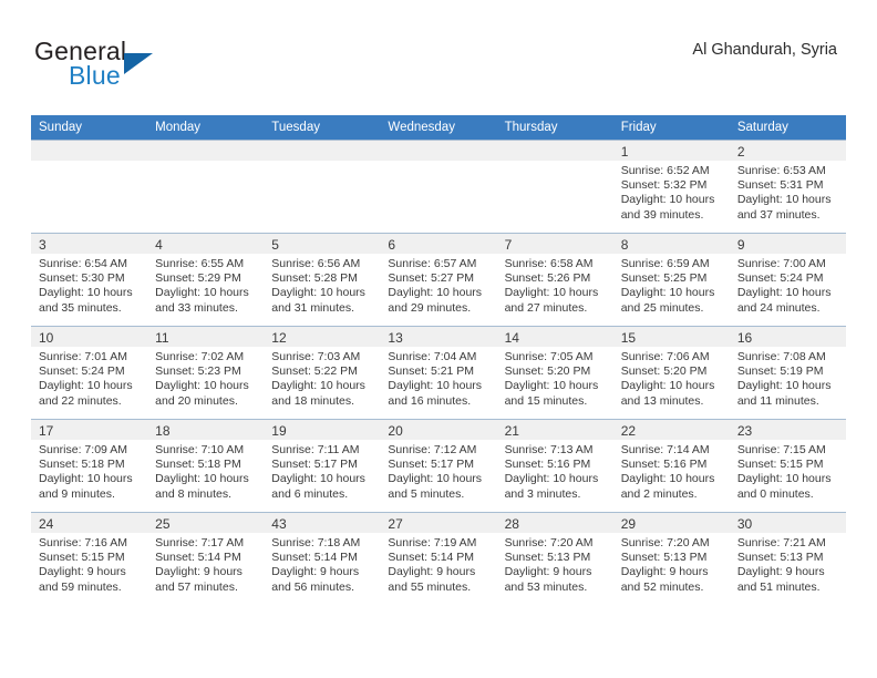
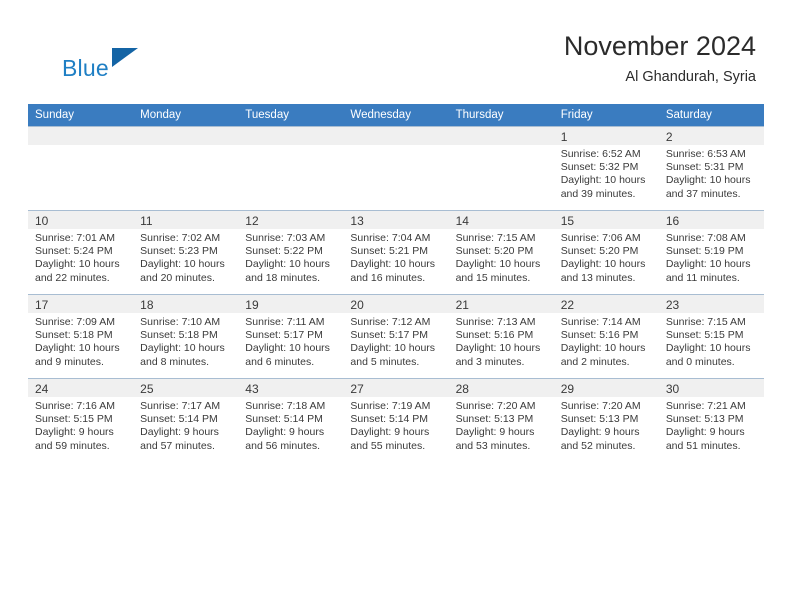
- General
  Blue
+ November 2024
  Al Ghandurah, Syria
  Sunday	Monday	Tuesday	Wednesday	Thursday	Friday	Saturday
  					1Sunrise: 6:52 AMSunset: 5:32 PMDaylight: 10 hoursand 39 minutes.	2Sunrise: 6:53 AMSunset: 5:31 PMDaylight: 10 hoursand 37 minutes.
- 3Sunrise: 6:54 AMSunset: 5:30 PMDaylight: 10 hoursand 35 minutes.	4Sunrise: 6:55 AMSunset: 5:29 PMDaylight: 10 hoursand 33 minutes.	5Sunrise: 6:56 AMSunset: 5:28 PMDaylight: 10 hoursand 31 minutes.	6Sunrise: 6:57 AMSunset: 5:27 PMDaylight: 10 hoursand 29 minutes.	7Sunrise: 6:58 AMSunset: 5:26 PMDaylight: 10 hoursand 27 minutes.	8Sunrise: 6:59 AMSunset: 5:25 PMDaylight: 10 hoursand 25 minutes.	9Sunrise: 7:00 AMSunset: 5:24 PMDaylight: 10 hoursand 24 minutes.
- 10Sunrise: 7:01 AMSunset: 5:24 PMDaylight: 10 hoursand 22 minutes.	11Sunrise: 7:02 AMSunset: 5:23 PMDaylight: 10 hoursand 20 minutes.	12Sunrise: 7:03 AMSunset: 5:22 PMDaylight: 10 hoursand 18 minutes.	13Sunrise: 7:04 AMSunset: 5:21 PMDaylight: 10 hoursand 16 minutes.	14Sunrise: 7:05 AMSunset: 5:20 PMDaylight: 10 hoursand 15 minutes.	15Sunrise: 7:06 AMSunset: 5:20 PMDaylight: 10 hoursand 13 minutes.	16Sunrise: 7:08 AMSunset: 5:19 PMDaylight: 10 hoursand 11 minutes.
+ 10Sunrise: 7:01 AMSunset: 5:24 PMDaylight: 10 hoursand 22 minutes.	11Sunrise: 7:02 AMSunset: 5:23 PMDaylight: 10 hoursand 20 minutes.	12Sunrise: 7:03 AMSunset: 5:22 PMDaylight: 10 hoursand 18 minutes.	13Sunrise: 7:04 AMSunset: 5:21 PMDaylight: 10 hoursand 16 minutes.	14Sunrise: 7:15 AMSunset: 5:20 PMDaylight: 10 hoursand 15 minutes.	15Sunrise: 7:06 AMSunset: 5:20 PMDaylight: 10 hoursand 13 minutes.	16Sunrise: 7:08 AMSunset: 5:19 PMDaylight: 10 hoursand 11 minutes.
  17Sunrise: 7:09 AMSunset: 5:18 PMDaylight: 10 hoursand 9 minutes.	18Sunrise: 7:10 AMSunset: 5:18 PMDaylight: 10 hoursand 8 minutes.	19Sunrise: 7:11 AMSunset: 5:17 PMDaylight: 10 hoursand 6 minutes.	20Sunrise: 7:12 AMSunset: 5:17 PMDaylight: 10 hoursand 5 minutes.	21Sunrise: 7:13 AMSunset: 5:16 PMDaylight: 10 hoursand 3 minutes.	22Sunrise: 7:14 AMSunset: 5:16 PMDaylight: 10 hoursand 2 minutes.	23Sunrise: 7:15 AMSunset: 5:15 PMDaylight: 10 hoursand 0 minutes.
  24Sunrise: 7:16 AMSunset: 5:15 PMDaylight: 9 hoursand 59 minutes.	25Sunrise: 7:17 AMSunset: 5:14 PMDaylight: 9 hoursand 57 minutes.	43Sunrise: 7:18 AMSunset: 5:14 PMDaylight: 9 hoursand 56 minutes.	27Sunrise: 7:19 AMSunset: 5:14 PMDaylight: 9 hoursand 55 minutes.	28Sunrise: 7:20 AMSunset: 5:13 PMDaylight: 9 hoursand 53 minutes.	29Sunrise: 7:20 AMSunset: 5:13 PMDaylight: 9 hoursand 52 minutes.	30Sunrise: 7:21 AMSunset: 5:13 PMDaylight: 9 hoursand 51 minutes.
